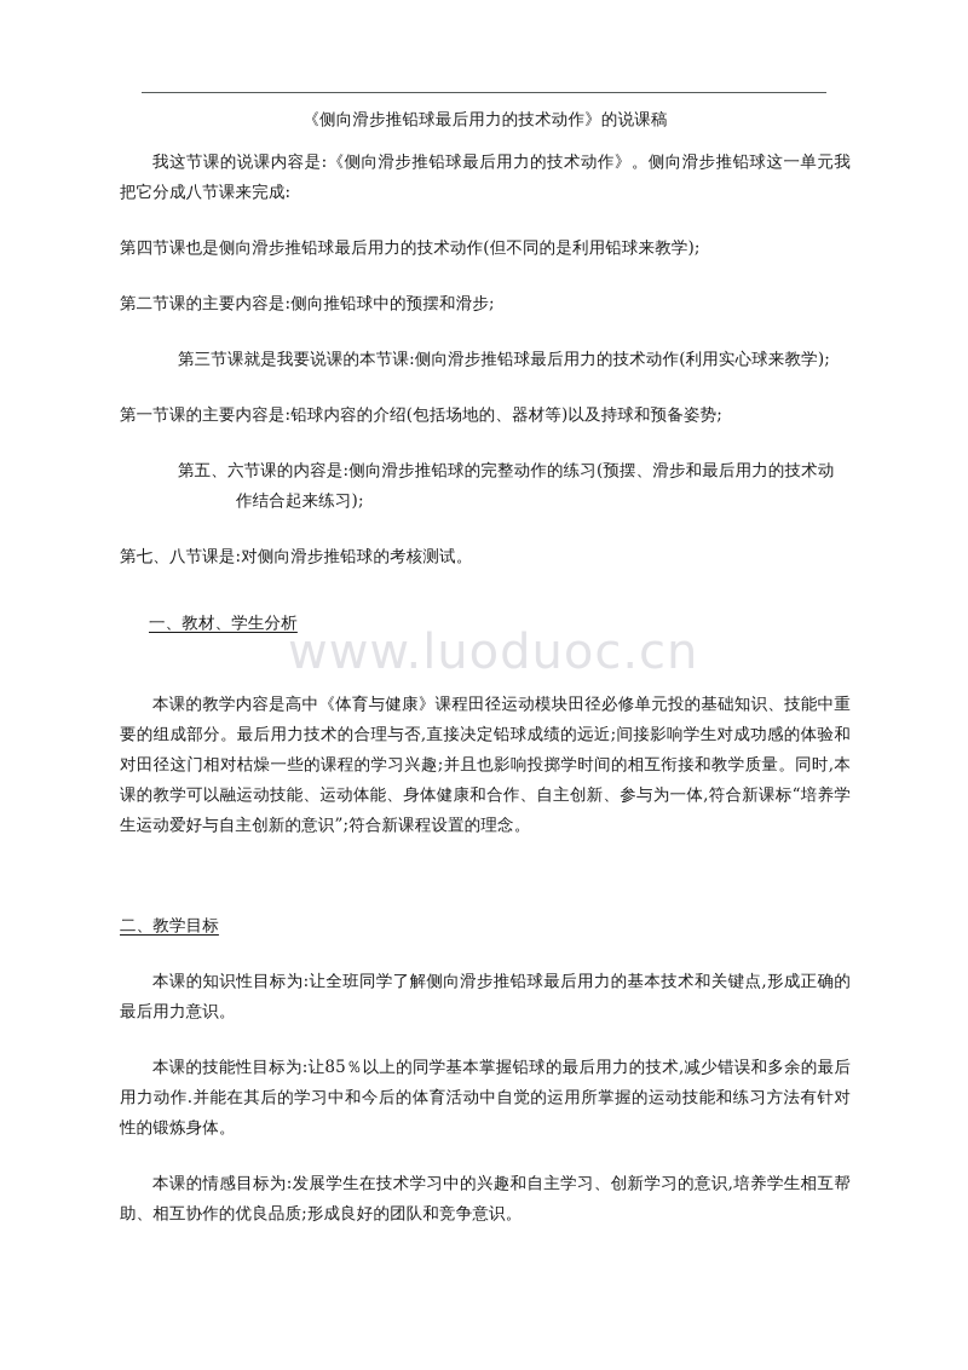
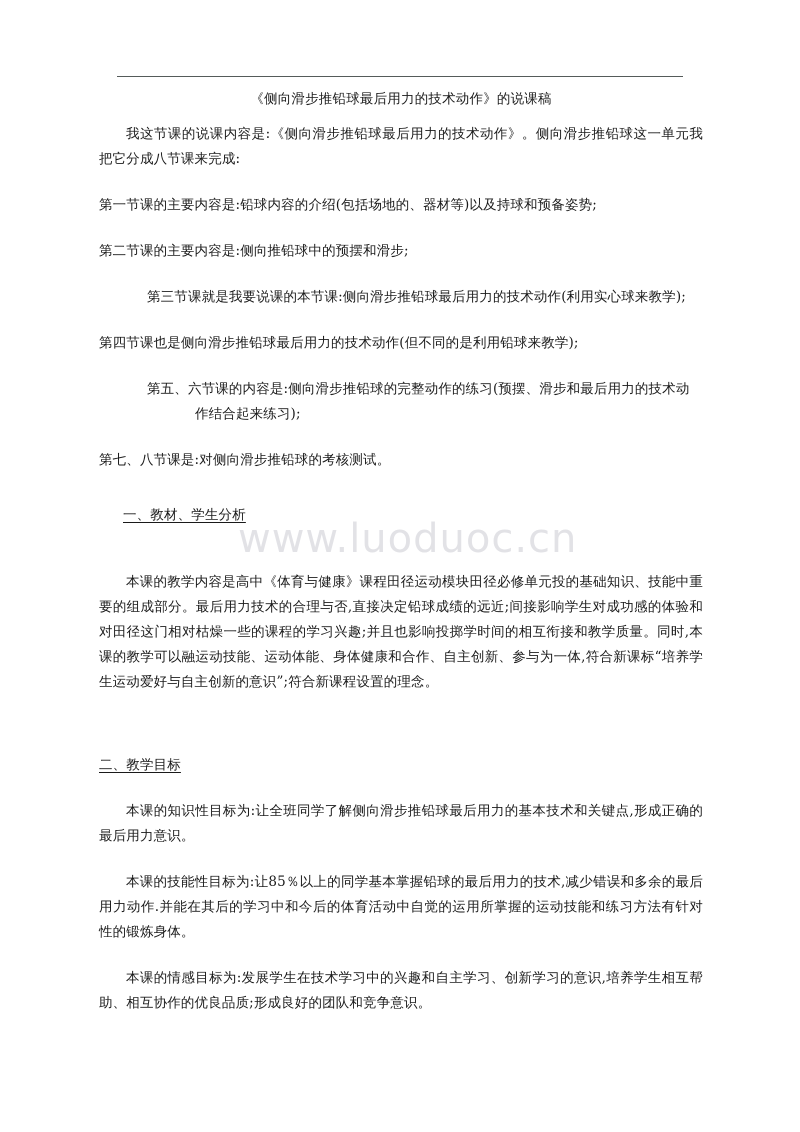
  www.luoduoc.cn
  《侧向滑步推铅球最后用力的技术动作》的说课稿
  我这节课的说课内容是:《侧向滑步推铅球最后用力的技术动作》。侧向滑步推铅球这一单元我把它分成八节课来完成:
- 第四节课也是侧向滑步推铅球最后用力的技术动作(但不同的是利用铅球来教学);
+ 第一节课的主要内容是:铅球内容的介绍(包括场地的、器材等)以及持球和预备姿势;
  第二节课的主要内容是:侧向推铅球中的预摆和滑步;
  第三节课就是我要说课的本节课:侧向滑步推铅球最后用力的技术动作(利用实心球来教学);
- 第一节课的主要内容是:铅球内容的介绍(包括场地的、器材等)以及持球和预备姿势;
+ 第四节课也是侧向滑步推铅球最后用力的技术动作(但不同的是利用铅球来教学);
  第五、六节课的内容是:侧向滑步推铅球的完整动作的练习(预摆、滑步和最后用力的技术动作结合起来练习);
  第七、八节课是:对侧向滑步推铅球的考核测试。
  一、教材、学生分析
  本课的教学内容是高中《体育与健康》课程田径运动模块田径必修单元投的基础知识、技能中重要的组成部分。最后用力技术的合理与否,直接决定铅球成绩的远近;间接影响学生对成功感的体验和对田径这门相对枯燥一些的课程的学习兴趣;并且也影响投掷学时间的相互衔接和教学质量。同时,本课的教学可以融运动技能、运动体能、身体健康和合作、自主创新、参与为一体,符合新课标“培养学生运动爱好与自主创新的意识”;符合新课程设置的理念。
  二、教学目标
  本课的知识性目标为:让全班同学了解侧向滑步推铅球最后用力的基本技术和关键点,形成正确的最后用力意识。
  本课的技能性目标为:让85％以上的同学基本掌握铅球的最后用力的技术,减少错误和多余的最后用力动作.并能在其后的学习中和今后的体育活动中自觉的运用所掌握的运动技能和练习方法有针对性的锻炼身体。
  本课的情感目标为:发展学生在技术学习中的兴趣和自主学习、创新学习的意识,培养学生相互帮助、相互协作的优良品质;形成良好的团队和竞争意识。
